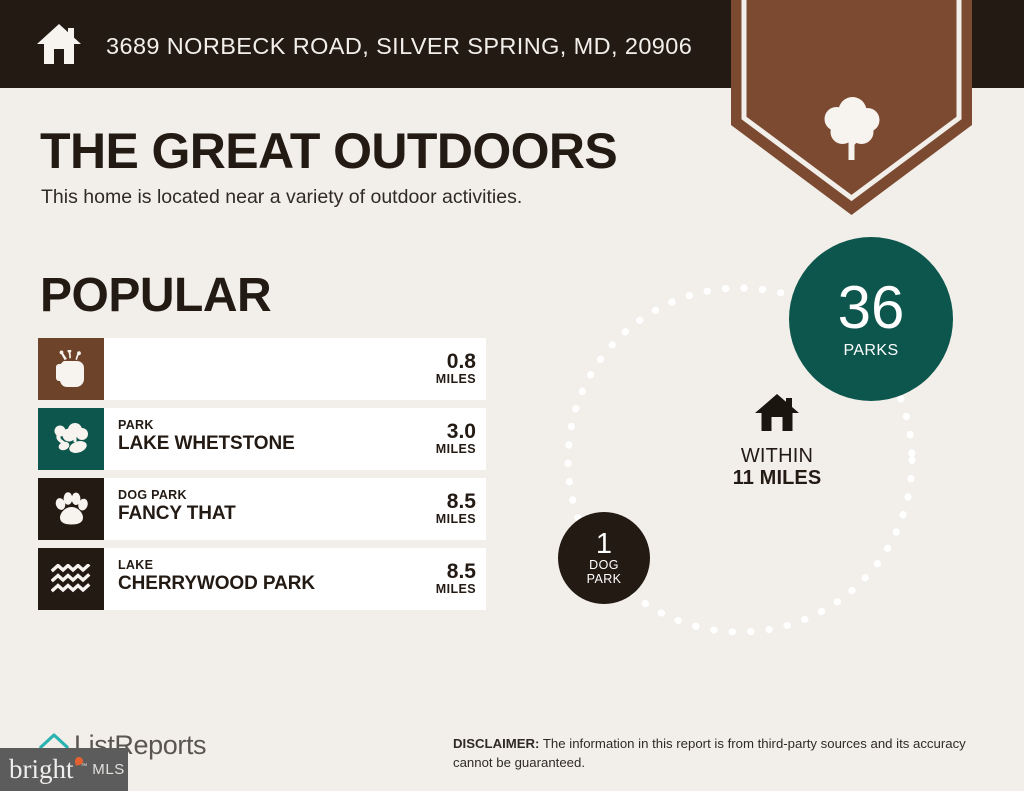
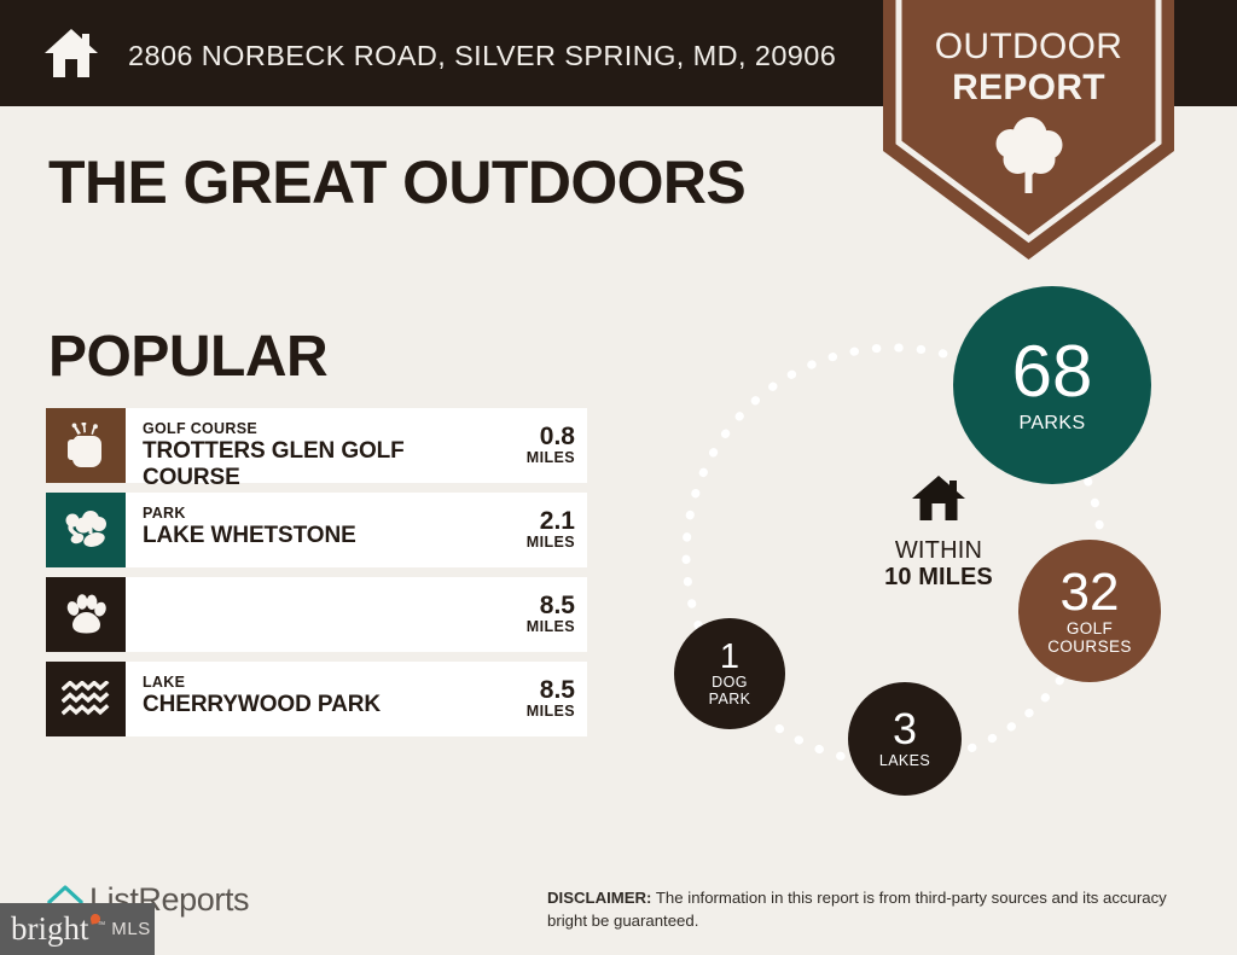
- 3689 NORBECK ROAD, SILVER SPRING, MD, 20906
+ 2806 NORBECK ROAD, SILVER SPRING, MD, 20906
+ OUTDOOR
+ REPORT
  THE GREAT OUTDOORS
- This home is located near a variety of outdoor activities.
  POPULAR
+ GOLF COURSE
+ TROTTERS GLEN GOLF COURSE
  0.8
  MILES
  PARK
  LAKE WHETSTONE
- 3.0
+ 2.1
  MILES
- DOG PARK
- FANCY THAT
  8.5
  MILES
  LAKE
  CHERRYWOOD PARK
  8.5
  MILES
- 36
+ 68
  PARKS
+ 32
+ GOLF
+ COURSES
+ 3
+ LAKES
  1
  DOG
  PARK
  WITHIN
- 11 MILES
+ 10 MILES
  ListReports
- DISCLAIMER: The information in this report is from third-party sources and its accuracy cannot be guaranteed.
+ DISCLAIMER: The information in this report is from third-party sources and its accuracy bright be guaranteed.
  bright
  MLS
